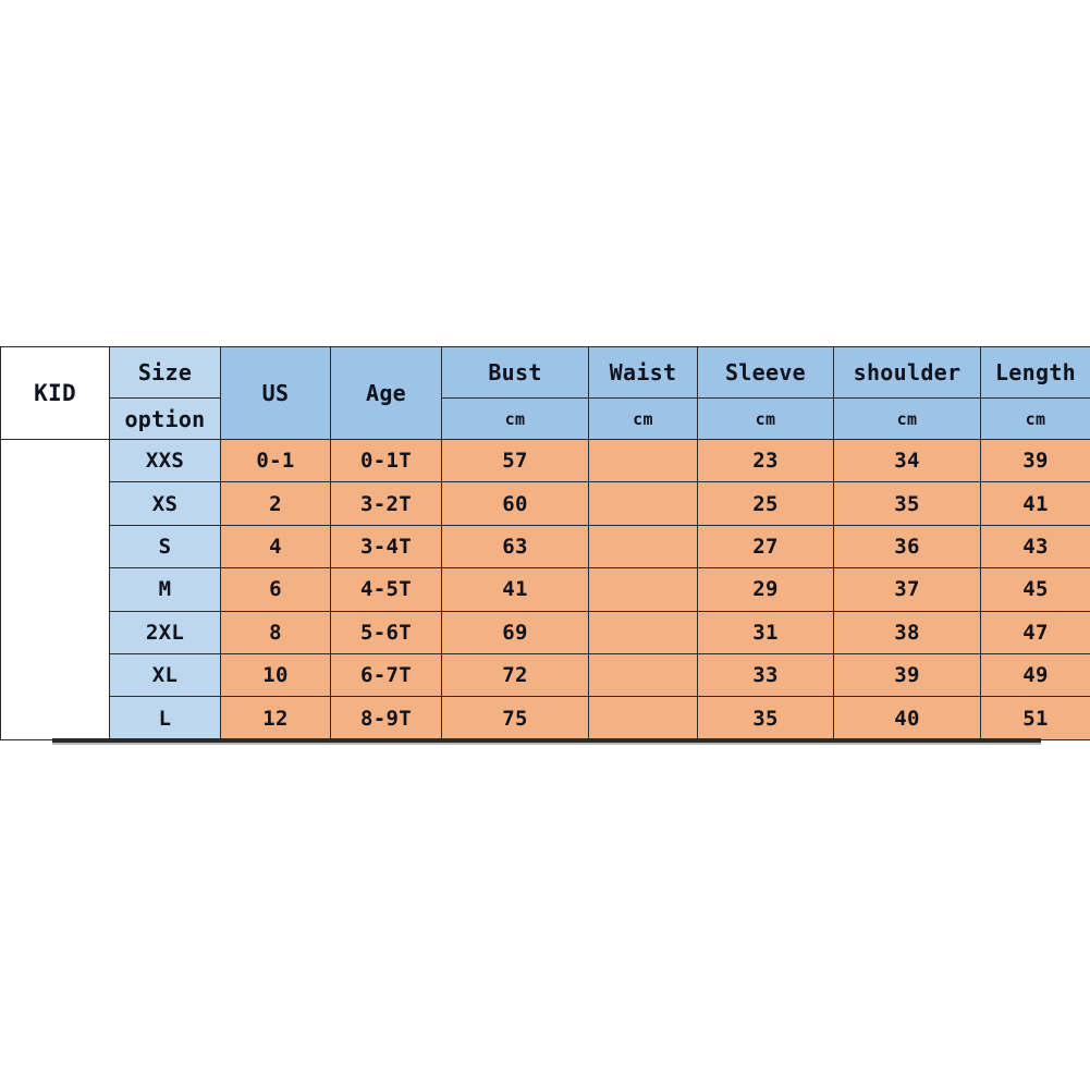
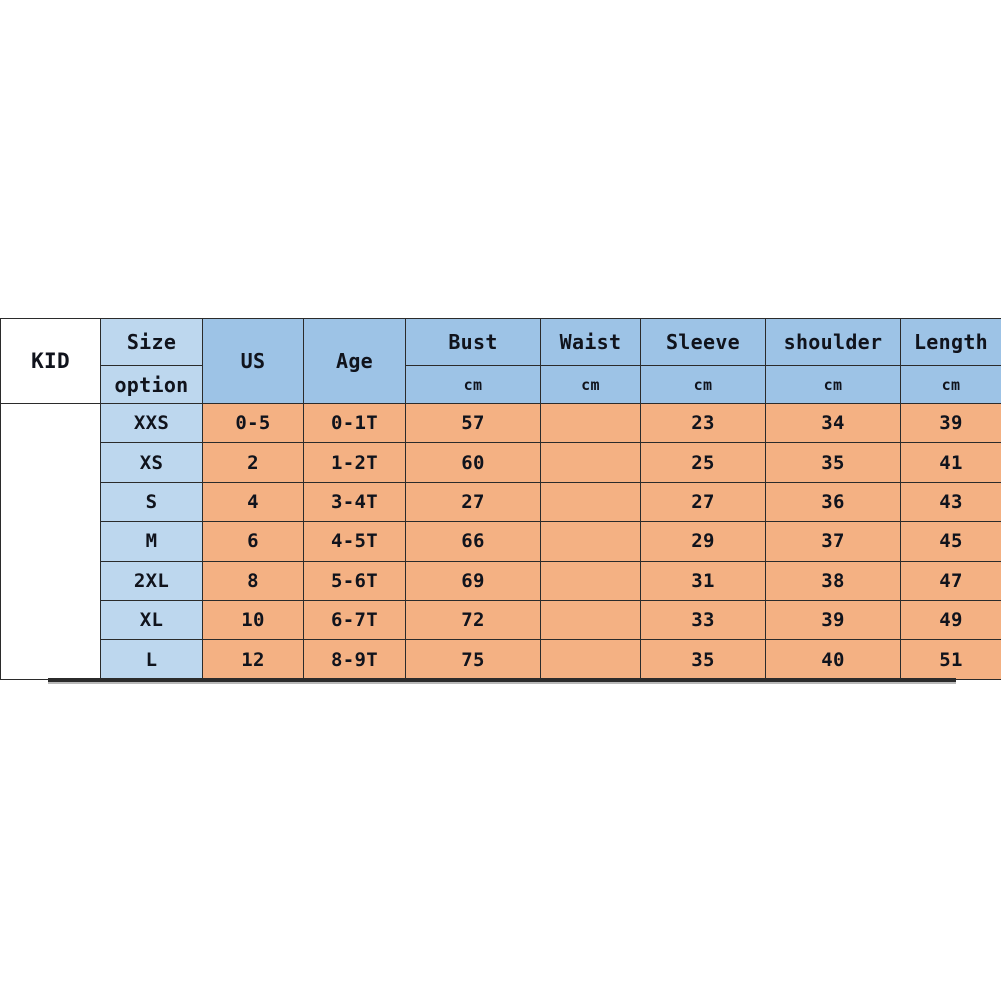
  KID	Size	US	Age	Bust	Waist	Sleeve	shoulder	Length
  option	cm	cm	cm	cm	cm
- 	XXS	0-1	0-1T	57		23	34	39
+ 	XXS	0-5	0-1T	57		23	34	39
- XS	2	3-2T	60		25	35	41
+ XS	2	1-2T	60		25	35	41
- S	4	3-4T	63		27	36	43
+ S	4	3-4T	27		27	36	43
- M	6	4-5T	41		29	37	45
+ M	6	4-5T	66		29	37	45
  2XL	8	5-6T	69		31	38	47
  XL	10	6-7T	72		33	39	49
  L	12	8-9T	75		35	40	51
